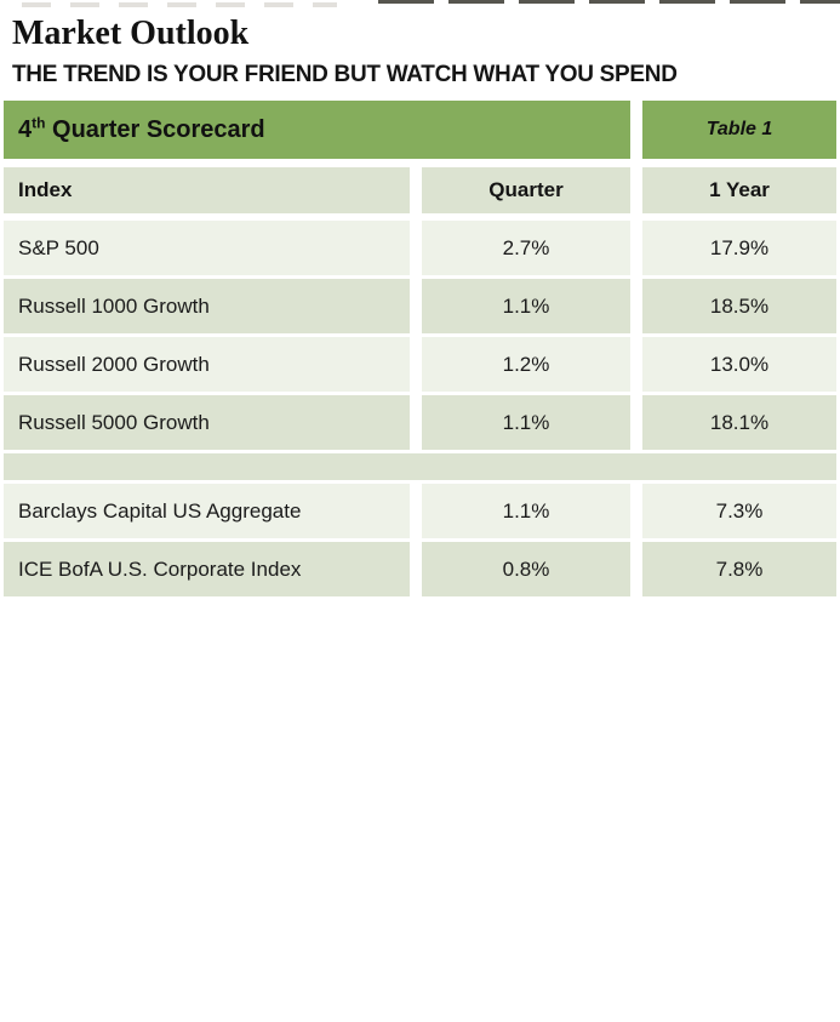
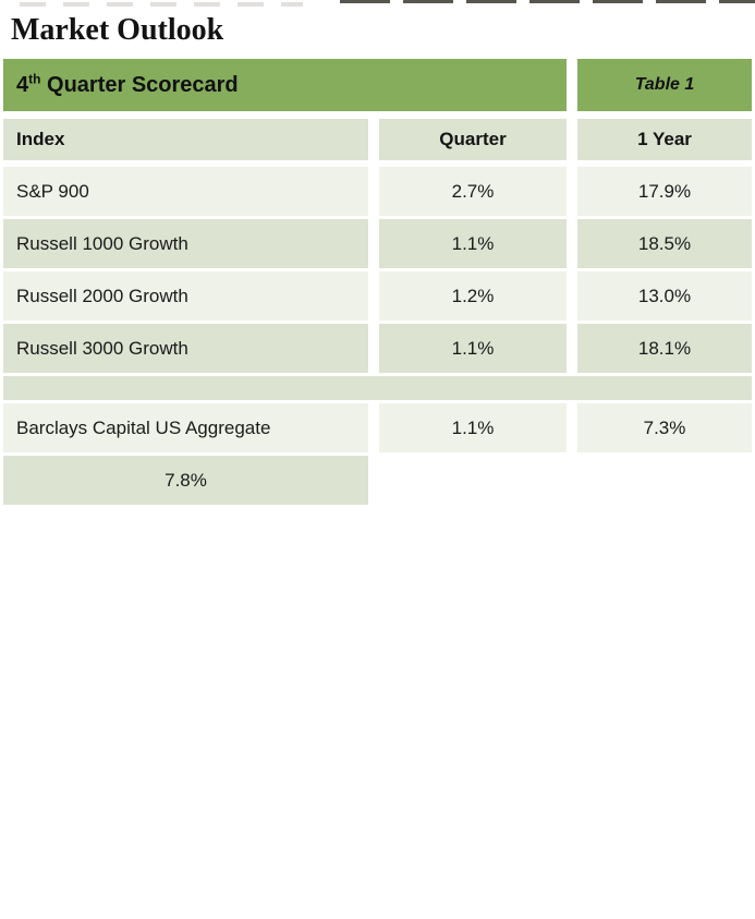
  Market Outlook
- THE TREND IS YOUR FRIEND BUT WATCH WHAT YOU SPEND
  4th Quarter Scorecard
  Table 1
  Index
  Quarter
  1 Year
- S&P 500
+ S&P 900
  2.7%
  17.9%
  Russell 1000 Growth
  1.1%
  18.5%
  Russell 2000 Growth
  1.2%
  13.0%
- Russell 5000 Growth
+ Russell 3000 Growth
  1.1%
  18.1%
  Barclays Capital US Aggregate
  1.1%
  7.3%
- ICE BofA U.S. Corporate Index
- 0.8%
  7.8%
